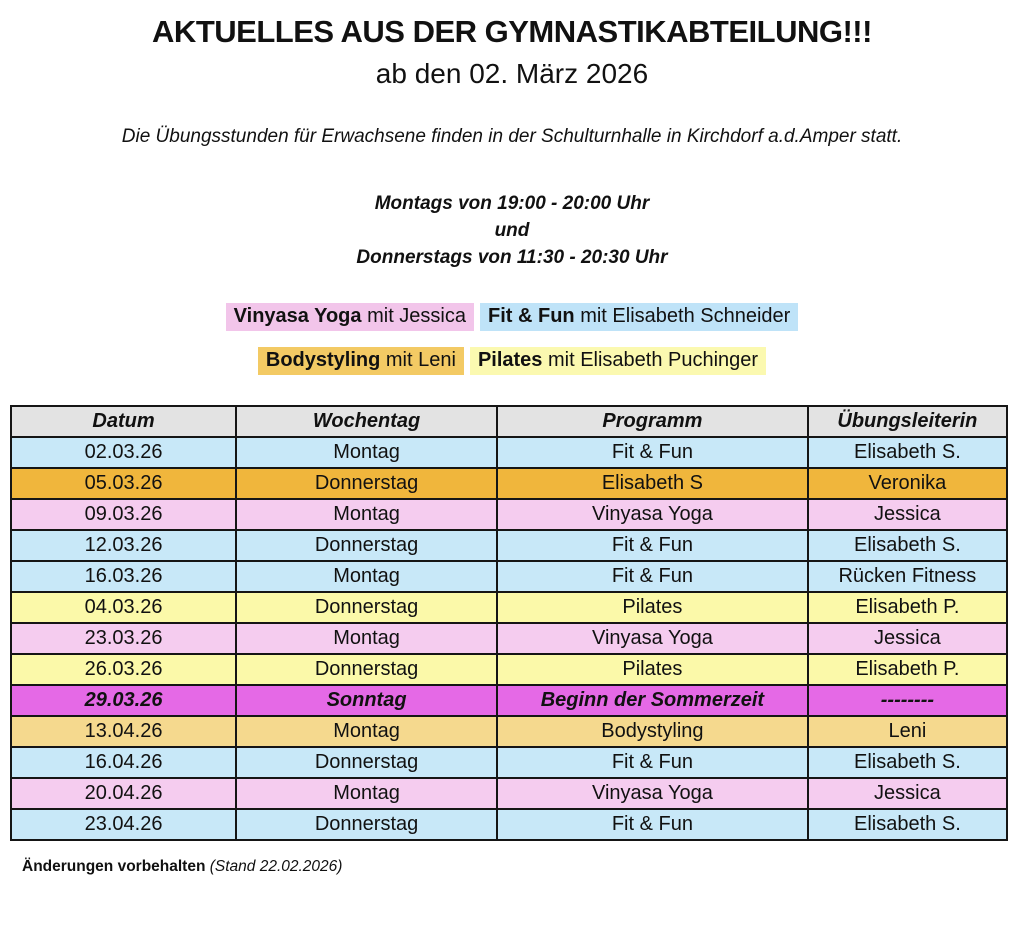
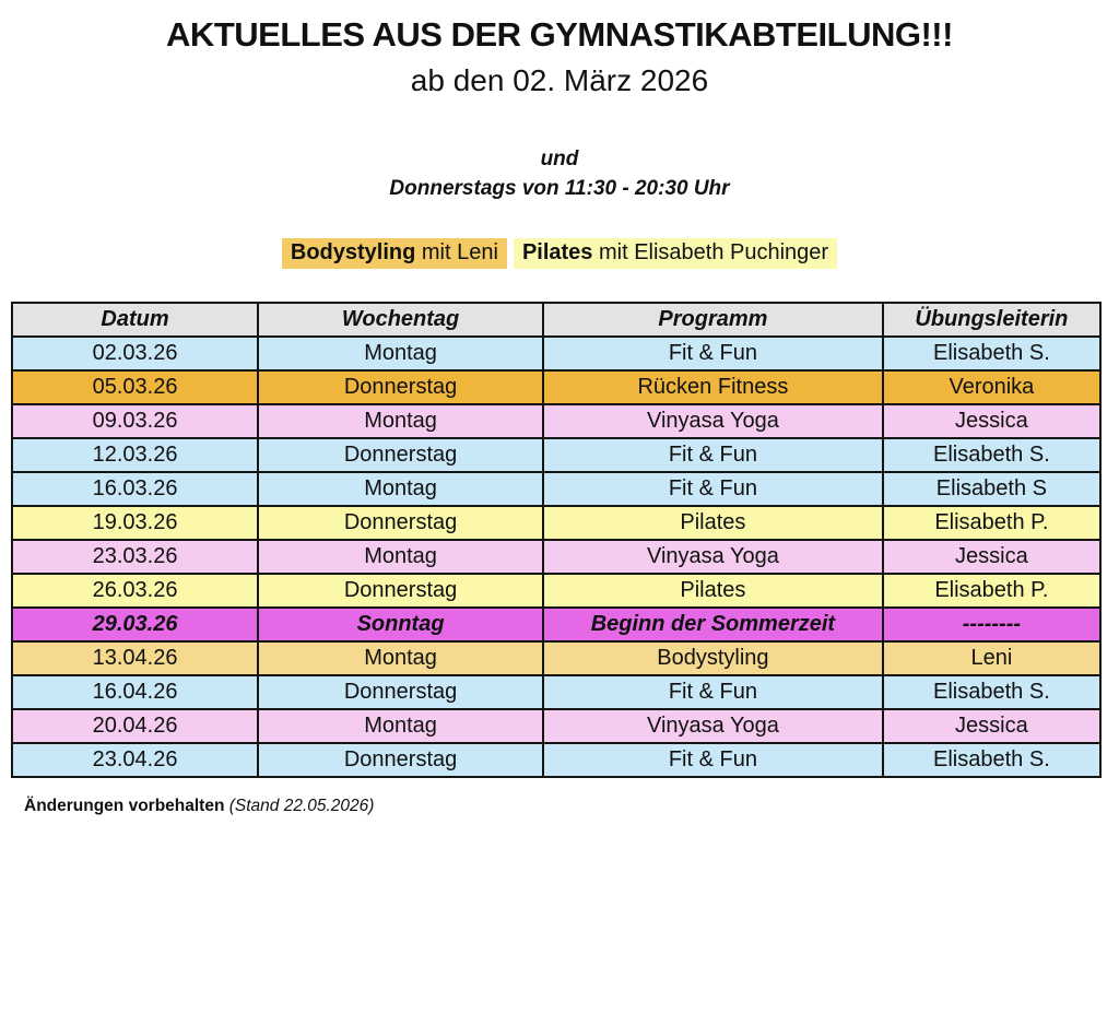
  AKTUELLES AUS DER GYMNASTIKABTEILUNG!!!
  ab den 02. März 2026
- Die Übungsstunden für Erwachsene finden in der Schulturnhalle in Kirchdorf a.d.Amper statt.
- Montags von 19:00 - 20:00 Uhr
  und
  Donnerstags von 11:30 - 20:30 Uhr
- Vinyasa Yoga mit Jessica
- Fit & Fun mit Elisabeth Schneider
  Bodystyling mit Leni
  Pilates mit Elisabeth Puchinger
  Datum	Wochentag	Programm	Übungsleiterin
  02.03.26	Montag	Fit & Fun	Elisabeth S.
- 05.03.26	Donnerstag	Elisabeth S	Veronika
+ 05.03.26	Donnerstag	Rücken Fitness	Veronika
  09.03.26	Montag	Vinyasa Yoga	Jessica
  12.03.26	Donnerstag	Fit & Fun	Elisabeth S.
- 16.03.26	Montag	Fit & Fun	Rücken Fitness
+ 16.03.26	Montag	Fit & Fun	Elisabeth S
- 04.03.26	Donnerstag	Pilates	Elisabeth P.
+ 19.03.26	Donnerstag	Pilates	Elisabeth P.
  23.03.26	Montag	Vinyasa Yoga	Jessica
  26.03.26	Donnerstag	Pilates	Elisabeth P.
  29.03.26	Sonntag	Beginn der Sommerzeit	--------
  13.04.26	Montag	Bodystyling	Leni
  16.04.26	Donnerstag	Fit & Fun	Elisabeth S.
  20.04.26	Montag	Vinyasa Yoga	Jessica
  23.04.26	Donnerstag	Fit & Fun	Elisabeth S.
- Änderungen vorbehalten (Stand 22.02.2026)
+ Änderungen vorbehalten (Stand 22.05.2026)
